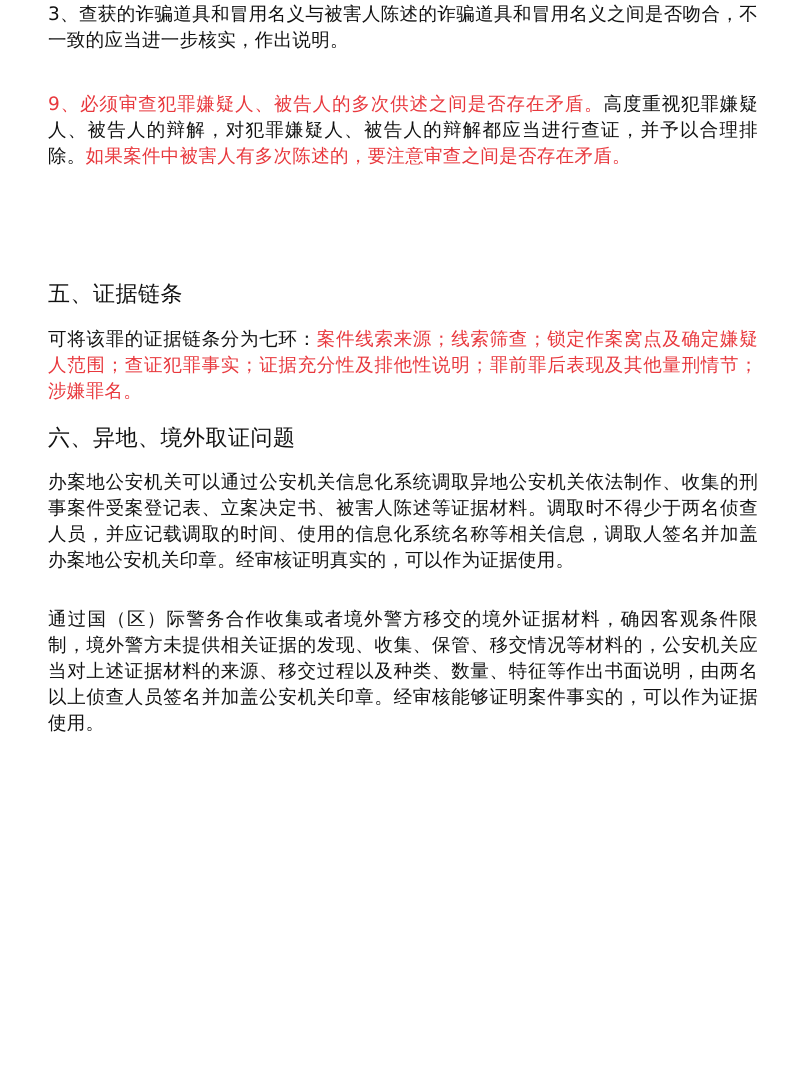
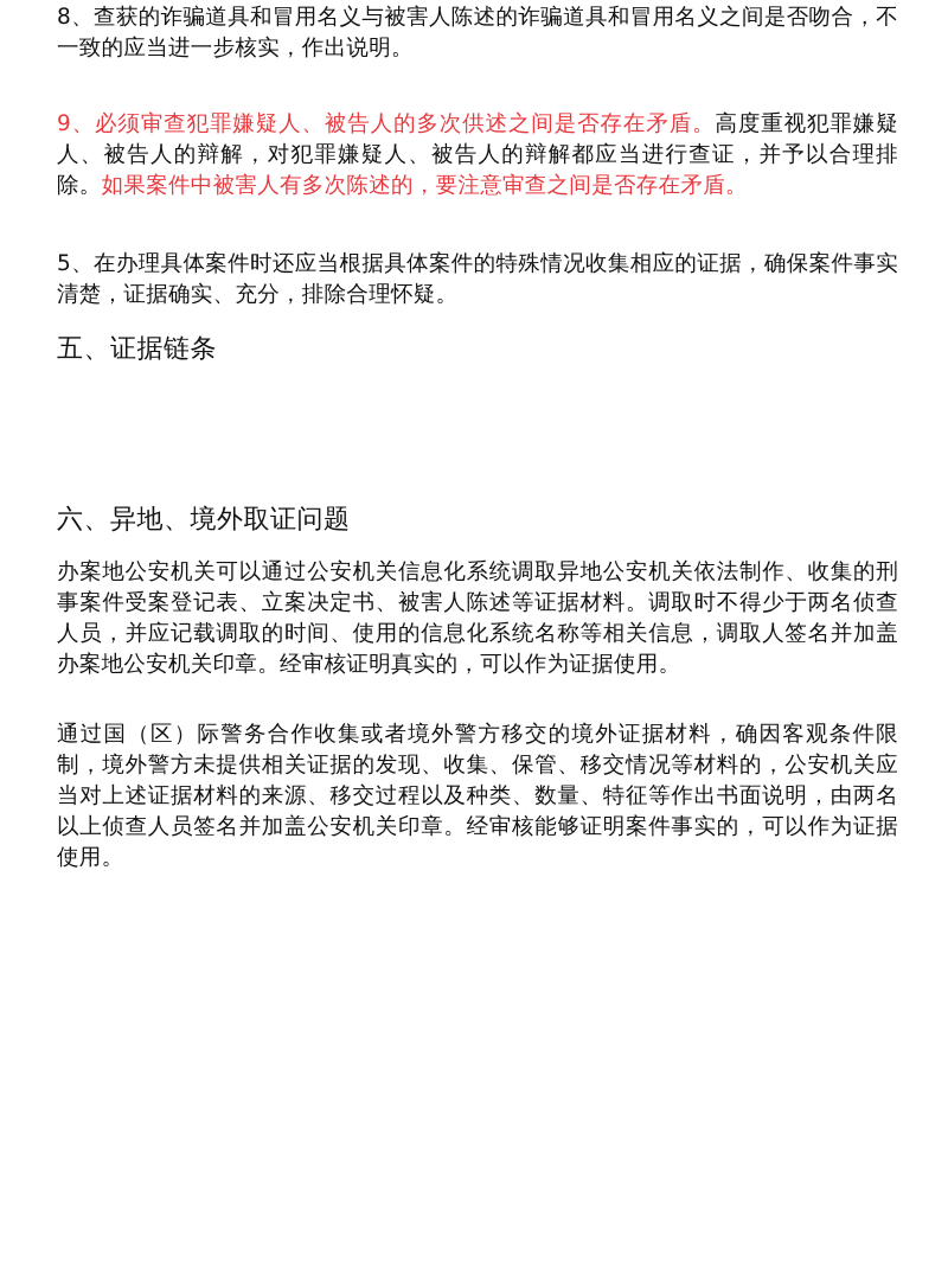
- 3、查获的诈骗道具和冒用名义与被害人陈述的诈骗道具和冒用名义之间是否吻合，不一致的应当进一步核实，作出说明。
+ 8、查获的诈骗道具和冒用名义与被害人陈述的诈骗道具和冒用名义之间是否吻合，不一致的应当进一步核实，作出说明。
  9、必须审查犯罪嫌疑人、被告人的多次供述之间是否存在矛盾。高度重视犯罪嫌疑人、被告人的辩解，对犯罪嫌疑人、被告人的辩解都应当进行查证，并予以合理排除。如果案件中被害人有多次陈述的，要注意审查之间是否存在矛盾。
+ 5、在办理具体案件时还应当根据具体案件的特殊情况收集相应的证据，确保案件事实清楚，证据确实、充分，排除合理怀疑。
  五、证据链条
- 可将该罪的证据链条分为七环：案件线索来源；线索筛查；锁定作案窝点及确定嫌疑人范围；查证犯罪事实；证据充分性及排他性说明；罪前罪后表现及其他量刑情节；涉嫌罪名。
  六、异地、境外取证问题
  办案地公安机关可以通过公安机关信息化系统调取异地公安机关依法制作、收集的刑事案件受案登记表、立案决定书、被害人陈述等证据材料。调取时不得少于两名侦查人员，并应记载调取的时间、使用的信息化系统名称等相关信息，调取人签名并加盖办案地公安机关印章。经审核证明真实的，可以作为证据使用。
  通过国（区）际警务合作收集或者境外警方移交的境外证据材料，确因客观条件限制，境外警方未提供相关证据的发现、收集、保管、移交情况等材料的，公安机关应当对上述证据材料的来源、移交过程以及种类、数量、特征等作出书面说明，由两名以上侦查人员签名并加盖公安机关印章。经审核能够证明案件事实的，可以作为证据使用。
